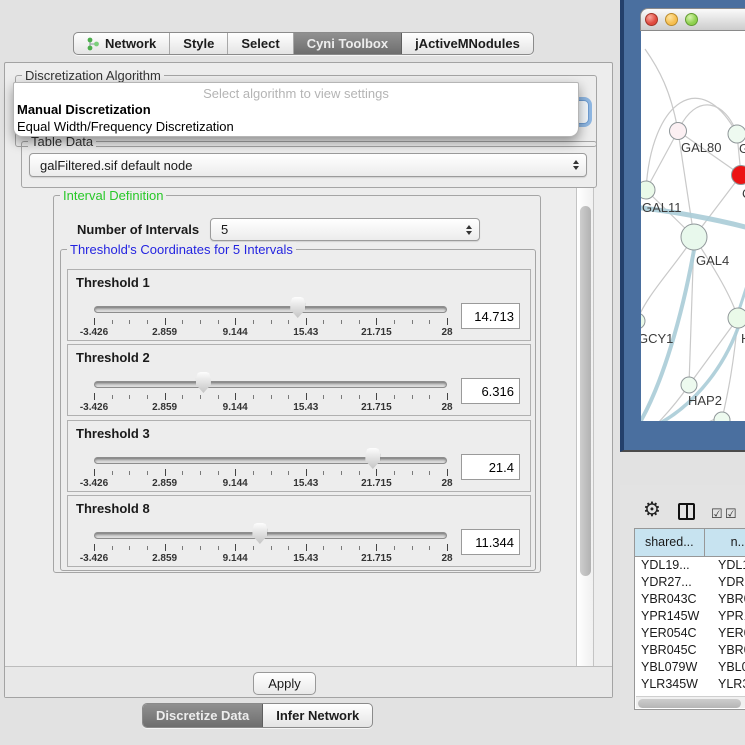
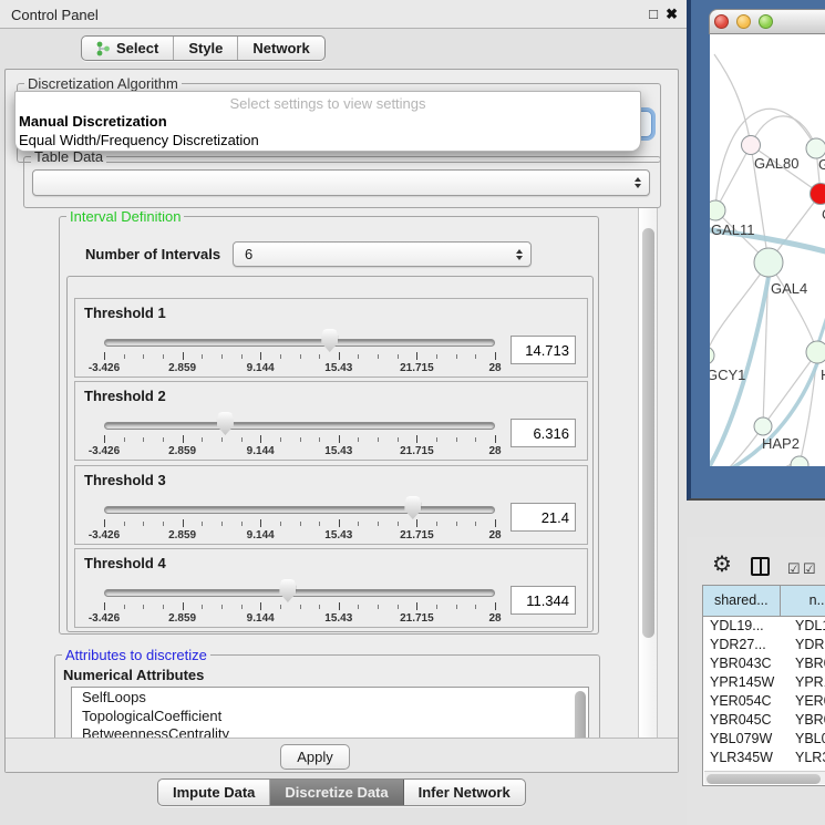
+ Control Panel
+ □
+ ✖
- Network
+ Select
  Style
- Select
+ Network
- Cyni Toolbox
- jActiveMNodules
  Discretization Algorithm
- Select algorithm to view settings
+ Select settings to view settings
  Manual Discretization
  Equal Width/Frequency Discretization
  Table Data
- galFiltered.sif default node
  Interval Definition
  Number of Intervals
- 5
+ 6
- Threshold's Coordinates for 5 Intervals
  Threshold 1
  -3.426
  2.859
  9.144
  15.43
  21.715
  28
  14.713
  Threshold 2
  -3.426
  2.859
  9.144
  15.43
  21.715
  28
  6.316
  Threshold 3
  -3.426
  2.859
  9.144
  15.43
  21.715
  28
  21.4
- Threshold 8
+ Threshold 4
  -3.426
  2.859
  9.144
  15.43
  21.715
  28
  11.344
+ Attributes to discretize
+ Numerical Attributes
+ SelfLoops
+ TopologicalCoefficient
+ BetweennessCentrality
  Apply
+ Impute Data
  Discretize Data
  Infer Network
  GAL80
  GAL11
  GAL4
  GCY1
  HAP2
  ⚙
  ☑
  ☑
  shared...
  n..
  YDL19...
  YDL
  YDR27...
  YDR
  YBR043C
  YBR
  YPR145W
  YPR
  YER054C
  YER
  YBR045C
  YBR
  YBL079W
  YBL
  YLR345W
  YLR
